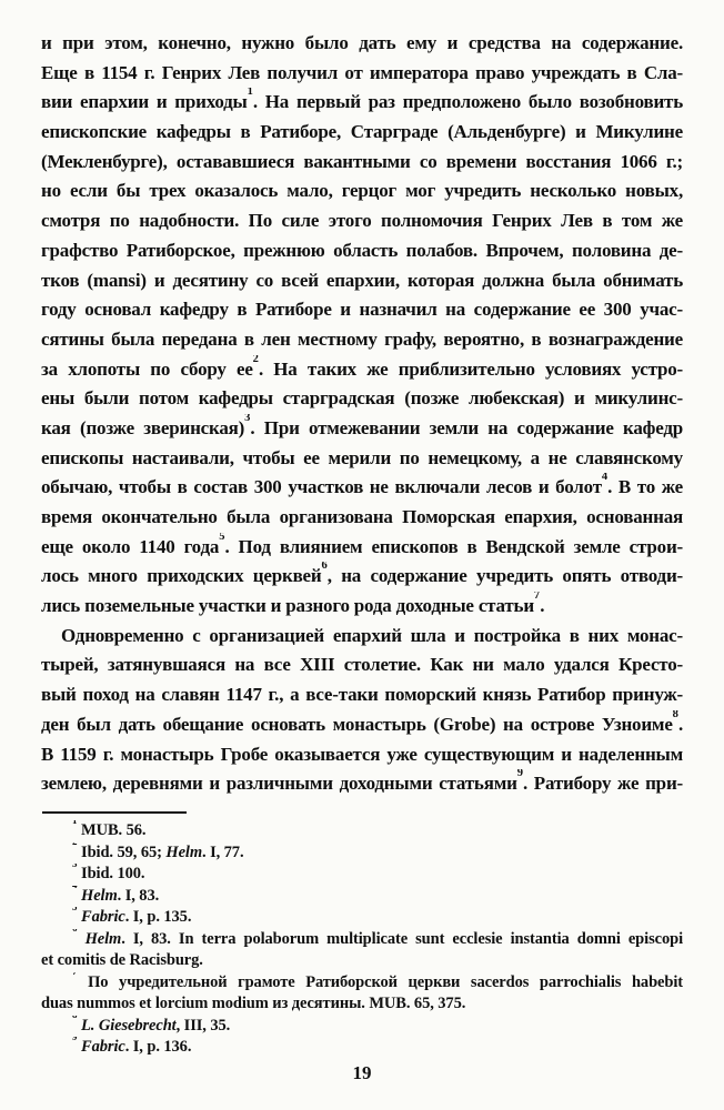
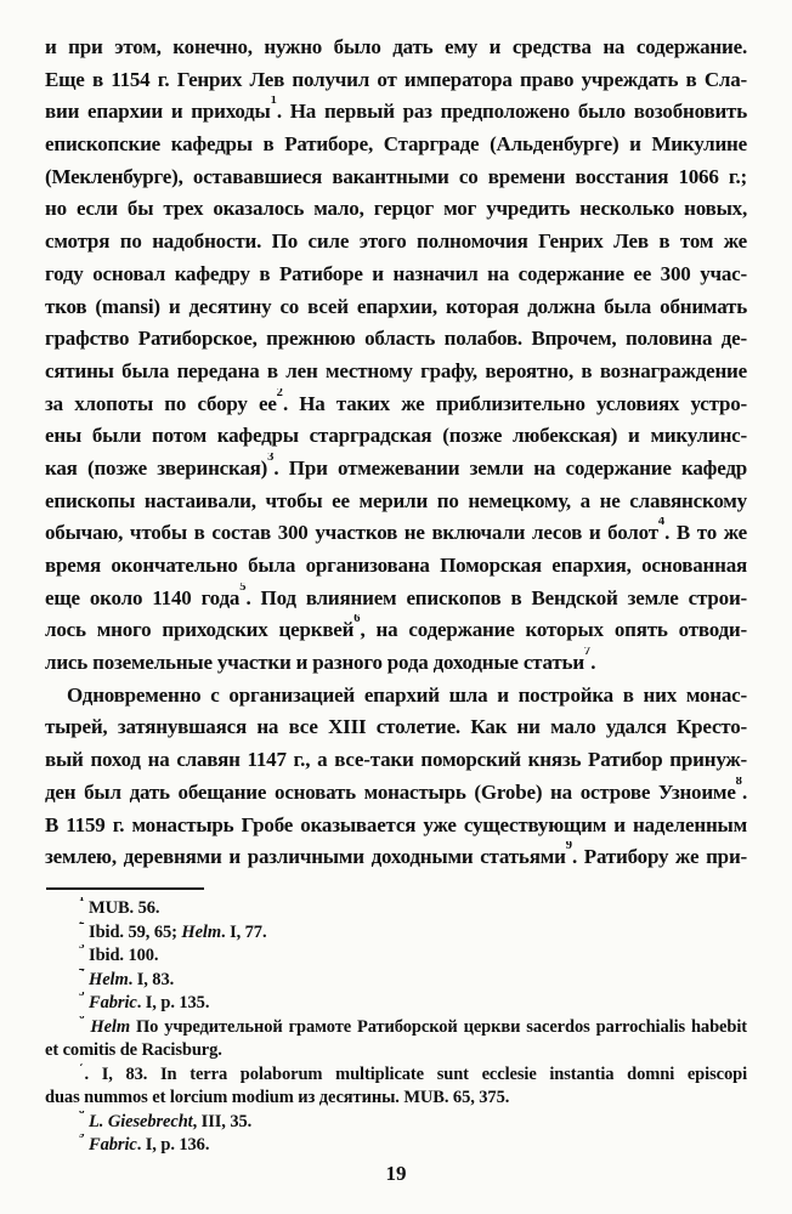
  и при этом, конечно, нужно было дать ему и средства на содержание.
  Еще в 1154 г. Генрих Лев получил от императора право учреждать в Сла-
  вии епархии и приходы1. На первый раз предположено было возобновить
  епископские кафедры в Ратиборе, Старграде (Альденбурге) и Микулине
  (Мекленбурге), остававшиеся вакантными со времени восстания 1066 г.;
  но если бы трех оказалось мало, герцог мог учредить несколько новых,
  смотря по надобности. По силе этого полномочия Генрих Лев в том же
- графство Ратиборское, прежнюю область полабов. Впрочем, половина де-
+ году основал кафедру в Ратиборе и назначил на содержание ее 300 учас-
  тков (mansi) и десятину со всей епархии, которая должна была обнимать
- году основал кафедру в Ратиборе и назначил на содержание ее 300 учас-
+ графство Ратиборское, прежнюю область полабов. Впрочем, половина де-
  сятины была передана в лен местному графу, вероятно, в вознаграждение
  за хлопоты по сбору ее2. На таких же приблизительно условиях устро-
  ены были потом кафедры старградская (позже любекская) и микулинс-
  кая (позже зверинская)3. При отмежевании земли на содержание кафедр
  епископы настаивали, чтобы ее мерили по немецкому, а не славянскому
  обычаю, чтобы в состав 300 участков не включали лесов и болот4. В то же
  время окончательно была организована Поморская епархия, основанная
  еще около 1140 года5. Под влиянием епископов в Вендской земле строи-
- лось много приходских церквей6, на содержание учредить опять отводи-
+ лось много приходских церквей6, на содержание которых опять отводи-
  лись поземельные участки и разного рода доходные статьи7.
  Одновременно с организацией епархий шла и постройка в них монас-
  тырей, затянувшаяся на все XIII столетие. Как ни мало удался Кресто-
  вый поход на славян 1147 г., а все-таки поморский князь Ратибор принуж-
  ден был дать обещание основать монастырь (Grobe) на острове Узноиме8.
  В 1159 г. монастырь Гробе оказывается уже существующим и наделенным
  землею, деревнями и различными доходными статьями9. Ратибору же при-
  1 MUB. 56.
  2 Ibid. 59, 65; Helm. I, 77.
  3 Ibid. 100.
  4 Helm. I, 83.
  5 Fabric. I, p. 135.
- 6 Helm. I, 83. In terra polaborum multiplicate sunt ecclesie instantia domni episcopi
+ 6 Helm По учредительной грамоте Ратиборской церкви sacerdos parrochialis habebit
  et comitis de Racisburg.
- 7 По учредительной грамоте Ратиборской церкви sacerdos parrochialis habebit
+ 7. I, 83. In terra polaborum multiplicate sunt ecclesie instantia domni episcopi
  duas nummos et lorcium modium из десятины. MUB. 65, 375.
  8 L. Giesebrecht, III, 35.
  9 Fabric. I, p. 136.
  19
